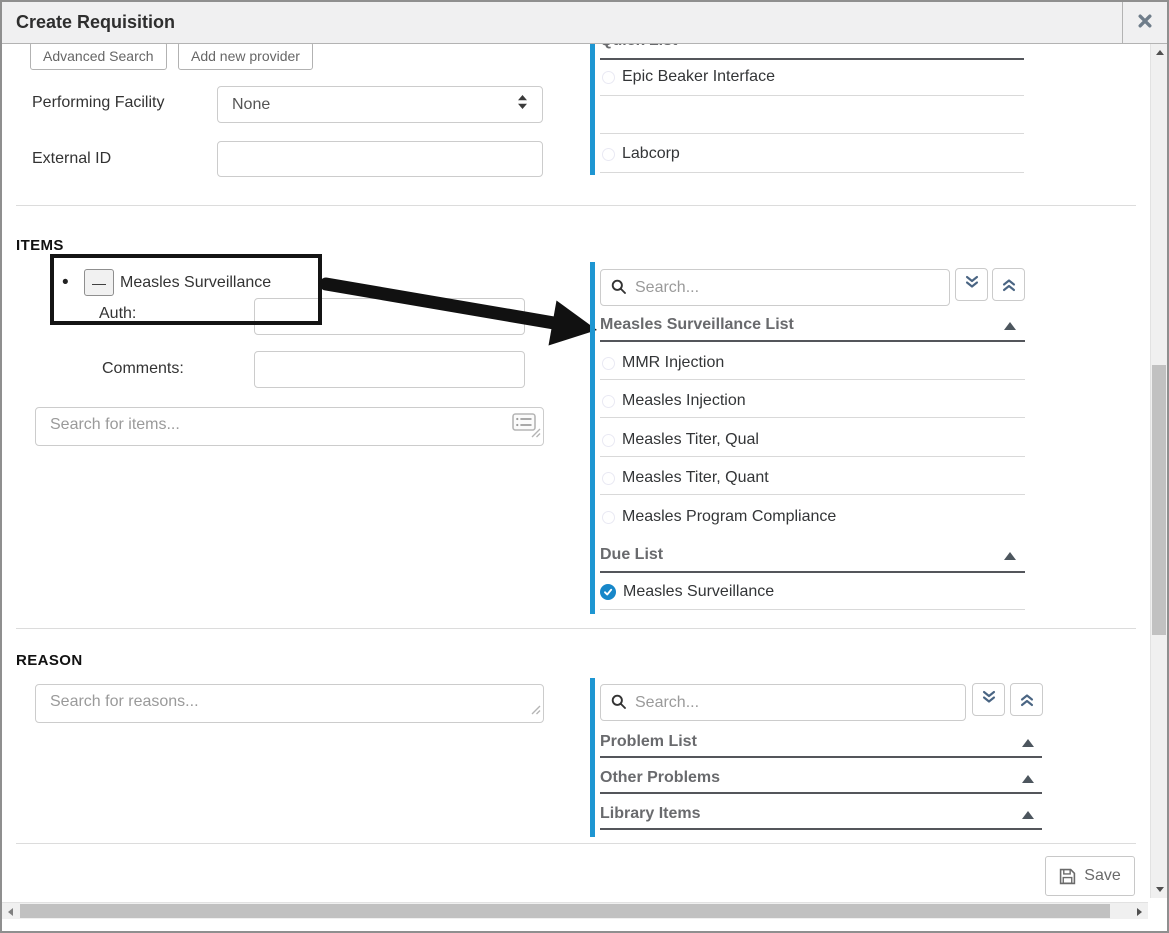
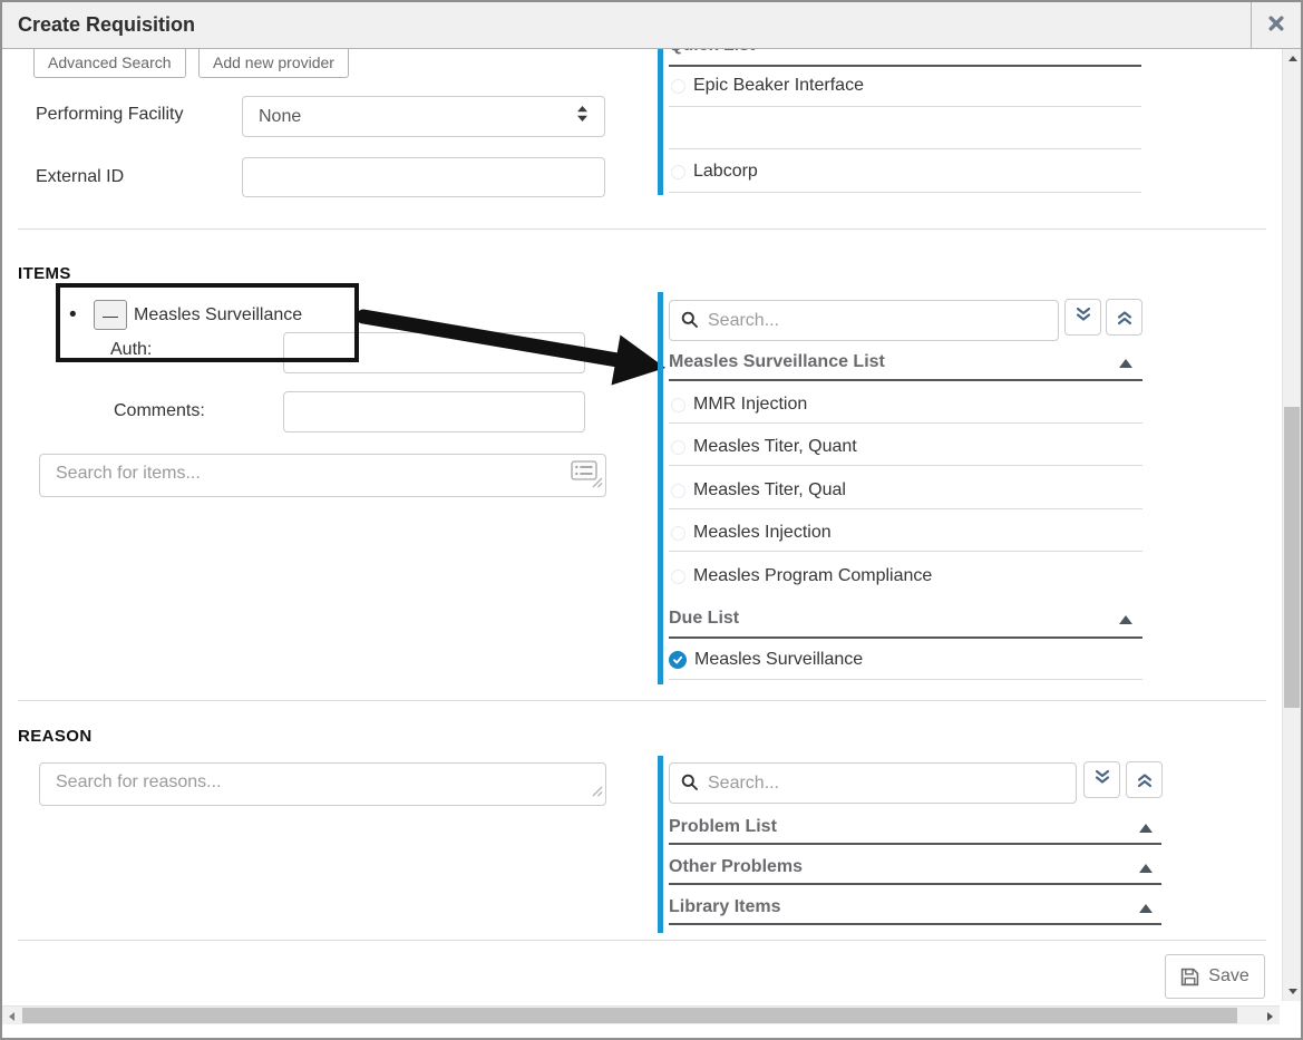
  Create Requisition
  Advanced Search
  Add new provider
  Performing Facility
  None
  External ID
  Epic Beaker Interface
  Labcorp
  ITEMS
  •
  —
  Measles Surveillance
  Auth:
  Comments:
  Search for items...
  Search...
  Measles Surveillance List
  MMR Injection
- Measles Injection
+ Measles Titer, Quant
  Measles Titer, Qual
- Measles Titer, Quant
+ Measles Injection
  Measles Program Compliance
  Due List
  Measles Surveillance
  REASON
  Search for reasons...
  Search...
  Problem List
  Other Problems
  Library Items
  Save
